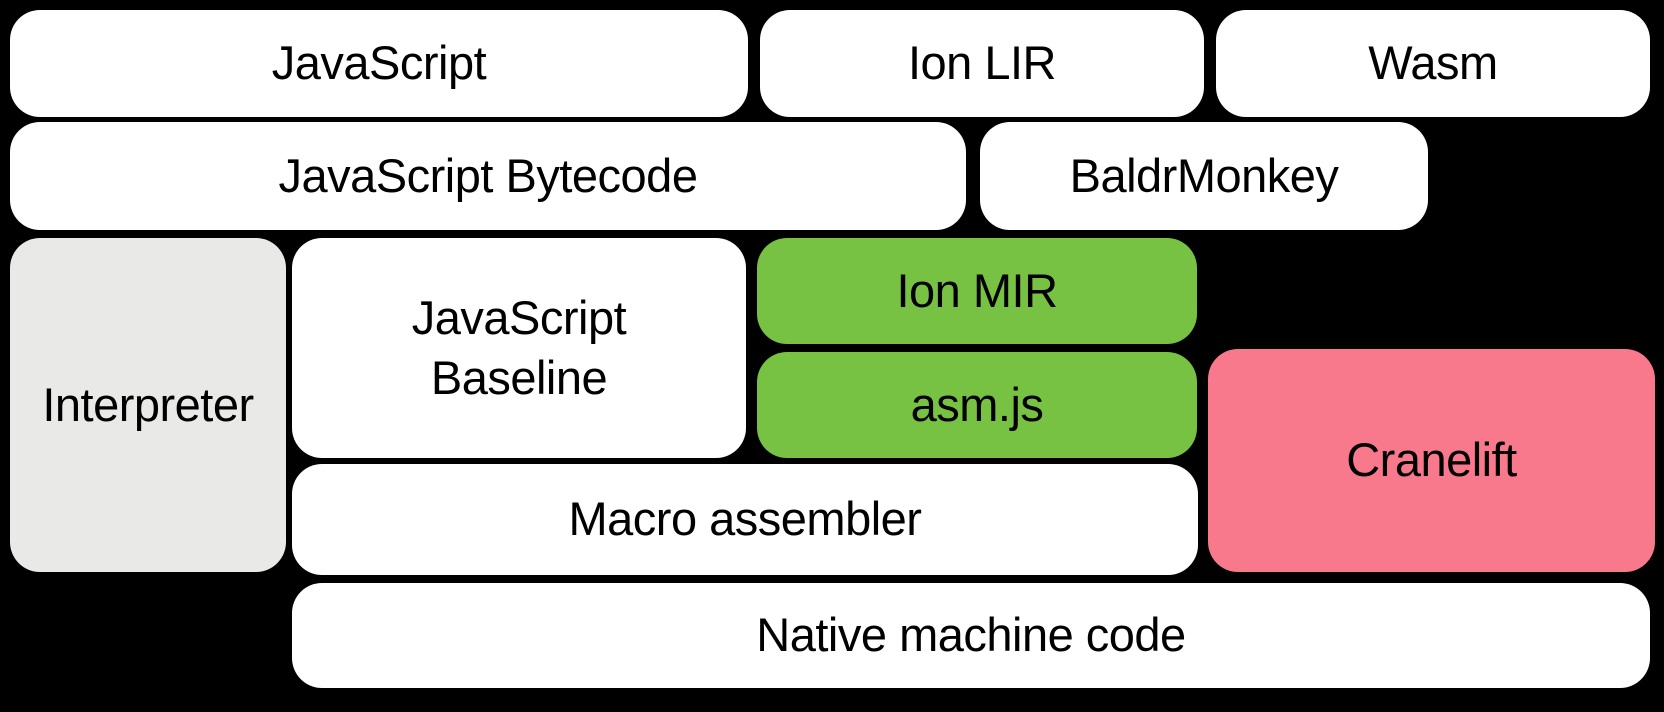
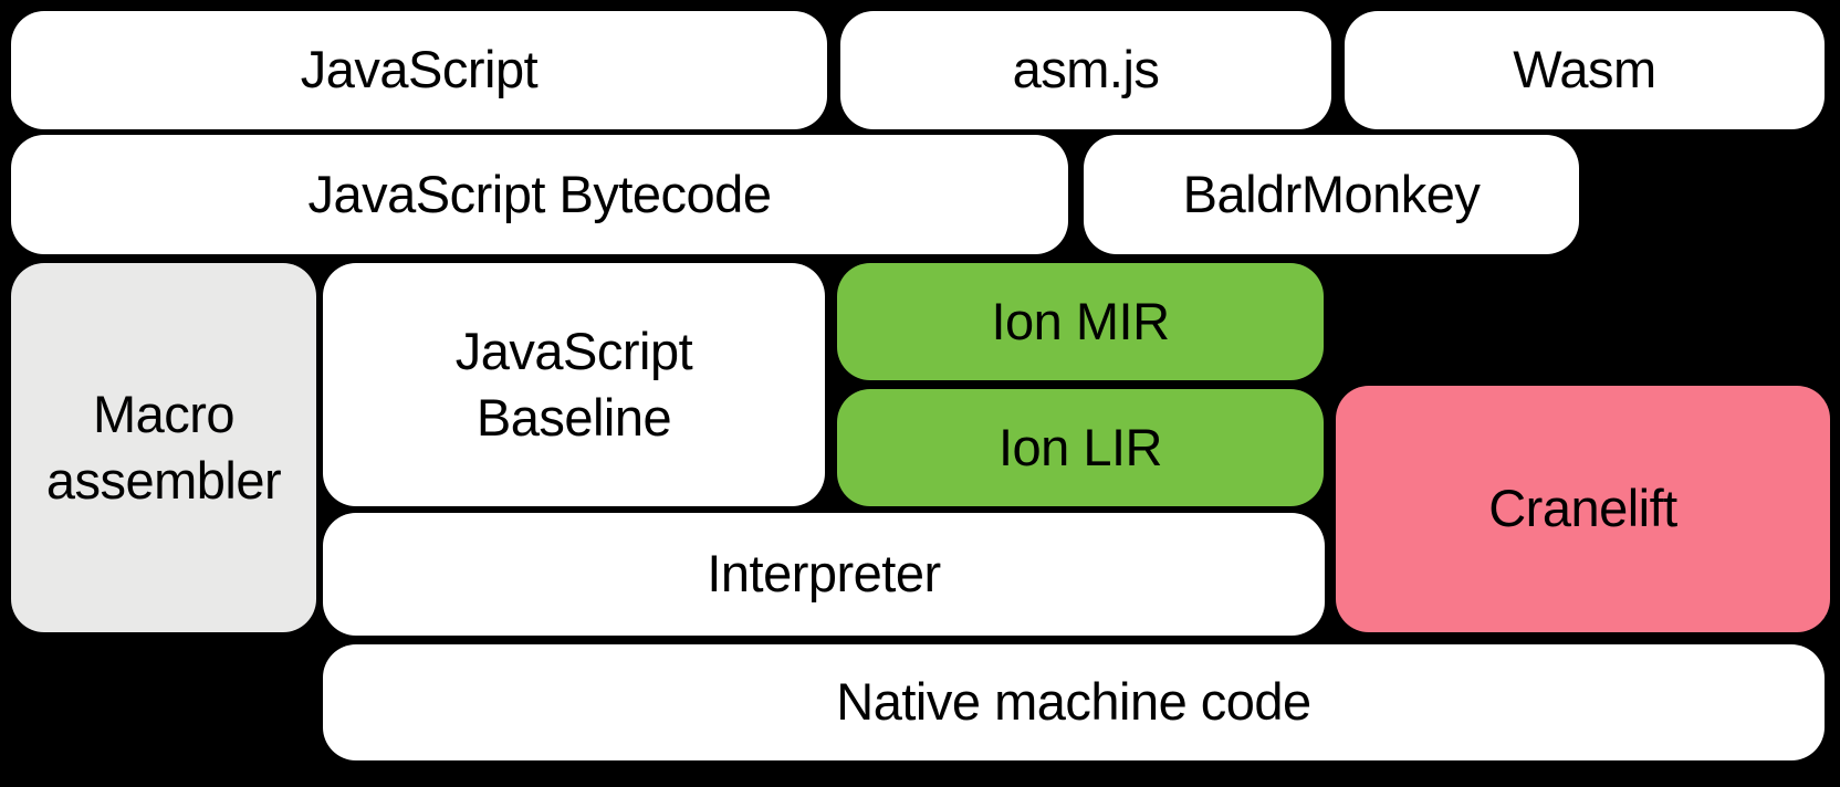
  JavaScript
- Ion LIR
+ asm.js
  Wasm
  JavaScript Bytecode
  BaldrMonkey
- Interpreter
+ Macro assembler
  JavaScript
  Baseline
  Ion MIR
- asm.js
+ Ion LIR
  Cranelift
- Macro assembler
+ Interpreter
  Native machine code
